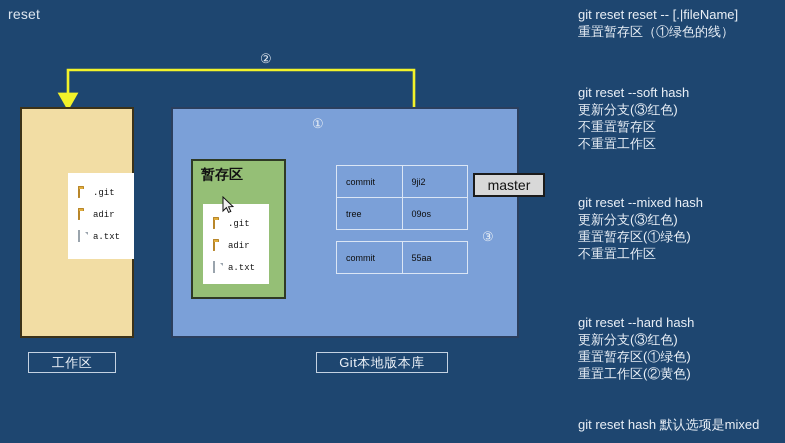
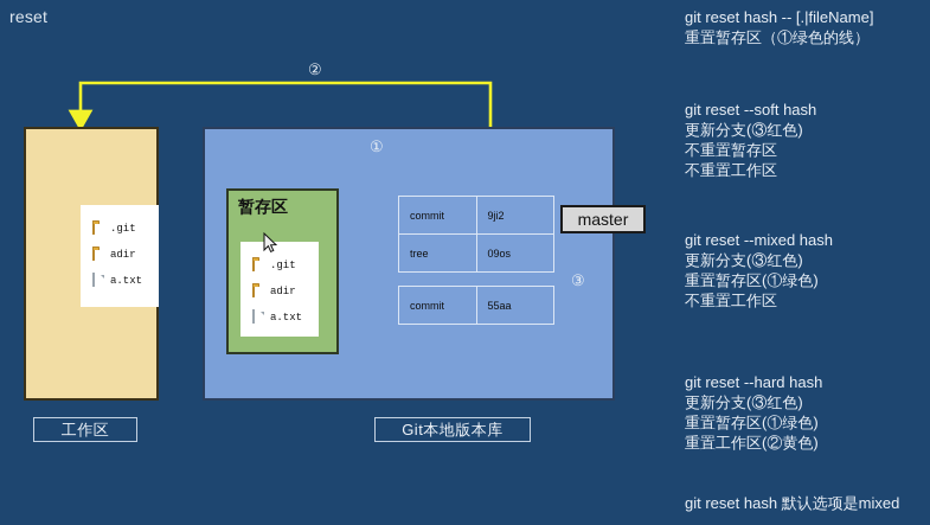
  reset
  .git
  adir
  a.txt
  暂存区
  .git
  adir
  a.txt
  commit	9ji2
  tree	09os
  commit	55aa
  master
  ①
  ②
  ③
  工作区
  Git本地版本库
- git reset reset -- [.|fileName]
+ git reset hash -- [.|fileName]
  重置暂存区（①绿色的线）
  git reset --soft hash
  更新分支(③红色)
  不重置暂存区
  不重置工作区
  git reset --mixed hash
  更新分支(③红色)
  重置暂存区(①绿色)
  不重置工作区
  git reset --hard hash
  更新分支(③红色)
  重置暂存区(①绿色)
  重置工作区(②黄色)
  git reset hash 默认选项是mixed
